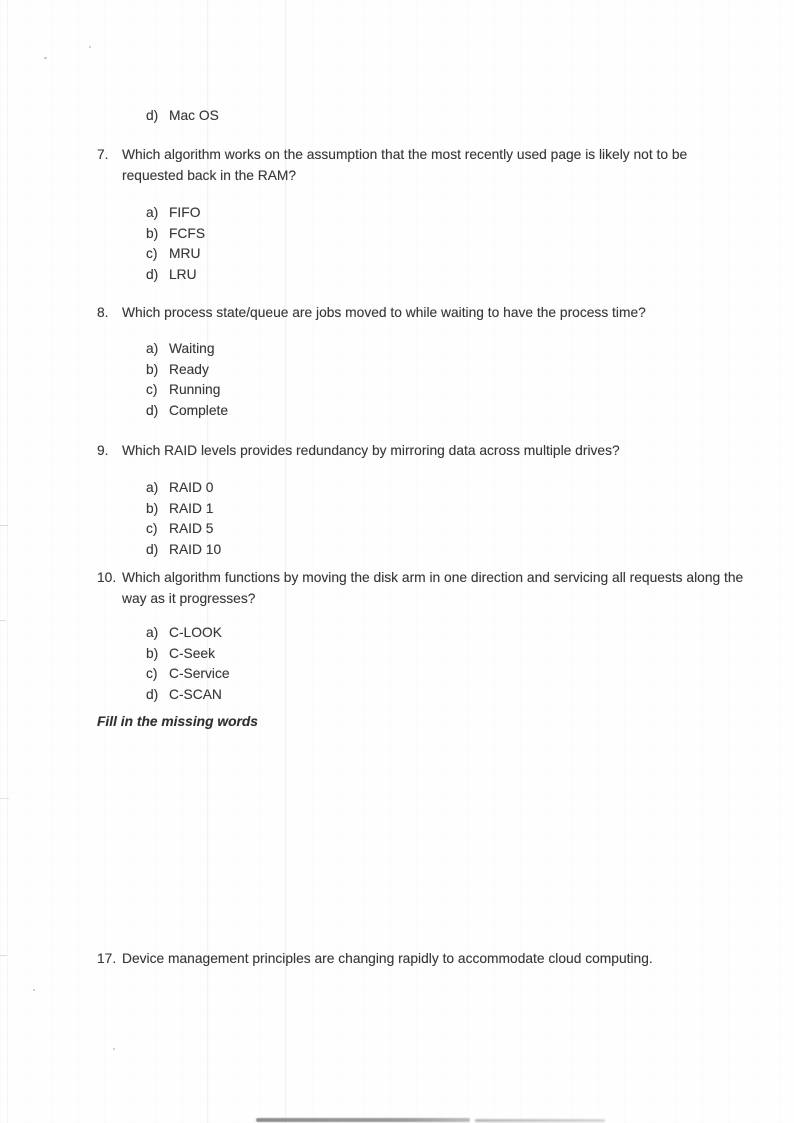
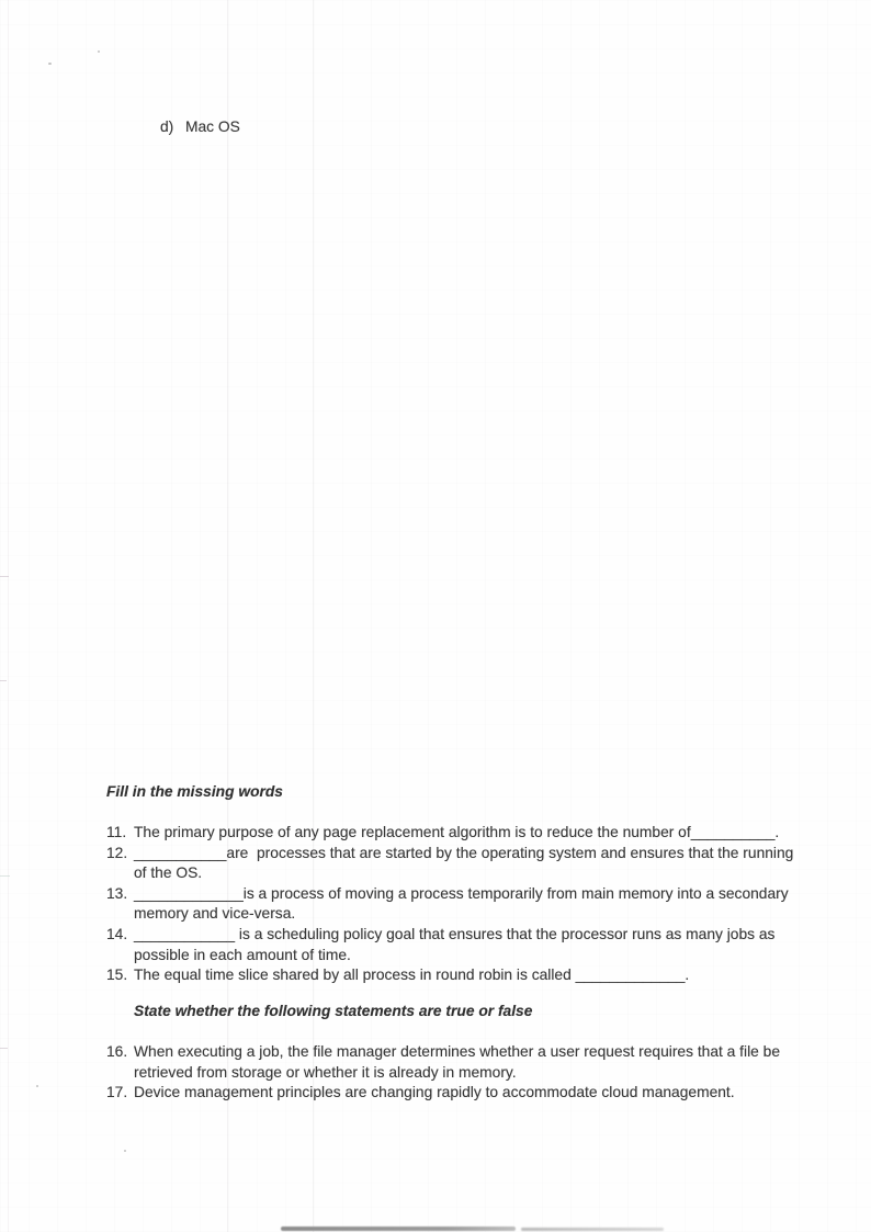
  d) Mac OS
- 7.
- Which algorithm works on the assumption that the most recently used page is likely not to be
- requested back in the RAM?
- a) FIFO
- b) FCFS
- c) MRU
- d) LRU
- 8.
- Which process state/queue are jobs moved to while waiting to have the process time?
- a) Waiting
- b) Ready
- c) Running
- d) Complete
- 9.
- Which RAID levels provides redundancy by mirroring data across multiple drives?
- a) RAID 0
- b) RAID 1
- c) RAID 5
- d) RAID 10
- 10.
- Which algorithm functions by moving the disk arm in one direction and servicing all requests along the
- way as it progresses?
- a) C-LOOK
- b) C-Seek
- c) C-Service
- d) C-SCAN
  Fill in the missing words
+ 11.
+ The primary purpose of any page replacement algorithm is to reduce the number of__________.
+ 12.
+ ___________are processes that are started by the operating system and ensures that the running
+ of the OS.
+ 13.
+ _____________is a process of moving a process temporarily from main memory into a secondary
+ memory and vice-versa.
+ 14.
+ ____________ is a scheduling policy goal that ensures that the processor runs as many jobs as
+ possible in each amount of time.
+ 15.
+ The equal time slice shared by all process in round robin is called _____________.
+ State whether the following statements are true or false
+ 16.
+ When executing a job, the file manager determines whether a user request requires that a file be
+ retrieved from storage or whether it is already in memory.
  17.
- Device management principles are changing rapidly to accommodate cloud computing.
+ Device management principles are changing rapidly to accommodate cloud management.
